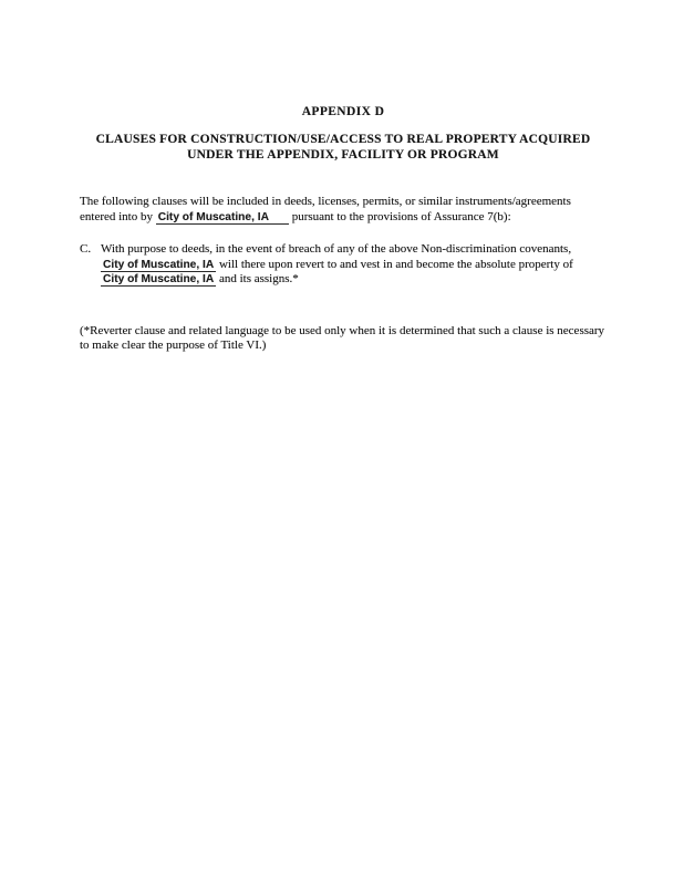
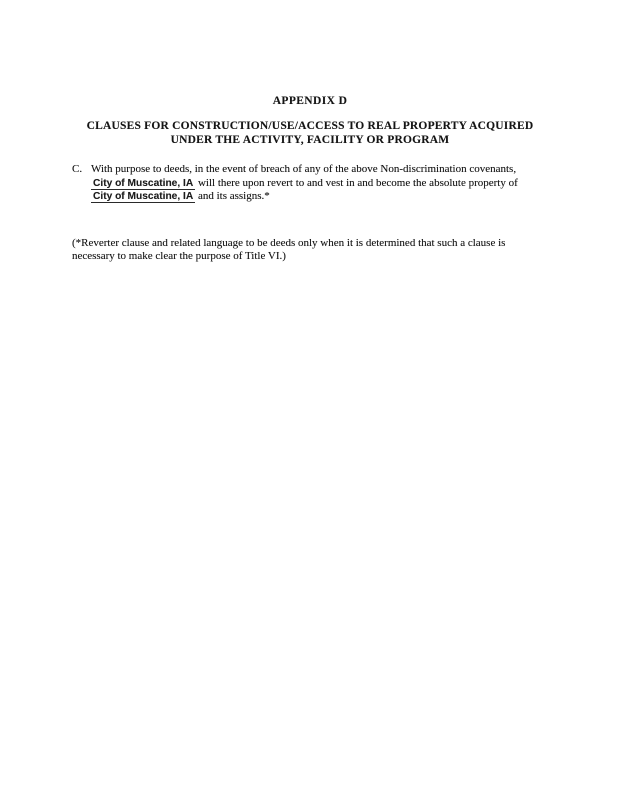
  APPENDIX D
  CLAUSES FOR CONSTRUCTION/USE/ACCESS TO REAL PROPERTY ACQUIRED
- UNDER THE APPENDIX, FACILITY OR PROGRAM
+ UNDER THE ACTIVITY, FACILITY OR PROGRAM
- The following clauses will be included in deeds, licenses, permits, or similar instruments/agreements entered into by City of Muscatine, IA pursuant to the provisions of Assurance 7(b):
  C.
  With purpose to deeds, in the event of breach of any of the above Non-discrimination covenants, City of Muscatine, IA will there upon revert to and vest in and become the absolute property of City of Muscatine, IA and its assigns.*
- (*Reverter clause and related language to be used only when it is determined that such a clause is necessary to make clear the purpose of Title VI.)
+ (*Reverter clause and related language to be deeds only when it is determined that such a clause is necessary to make clear the purpose of Title VI.)
